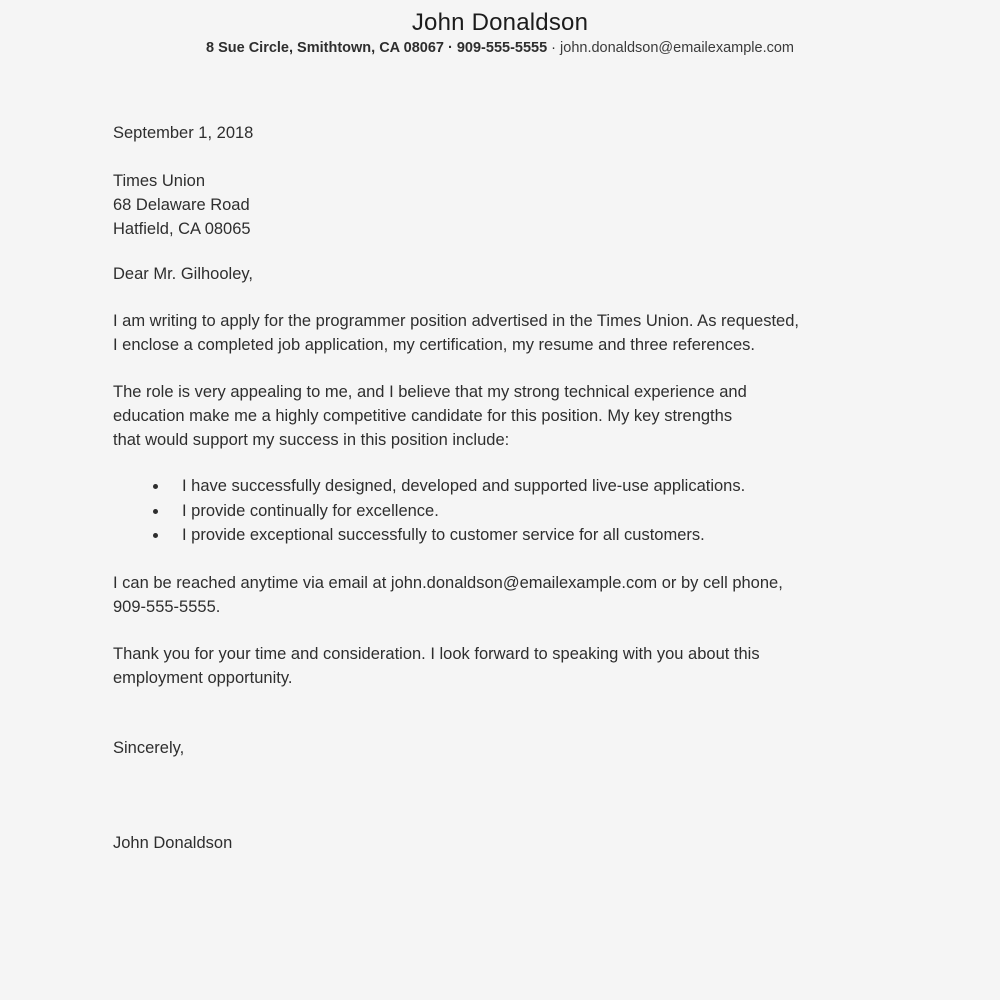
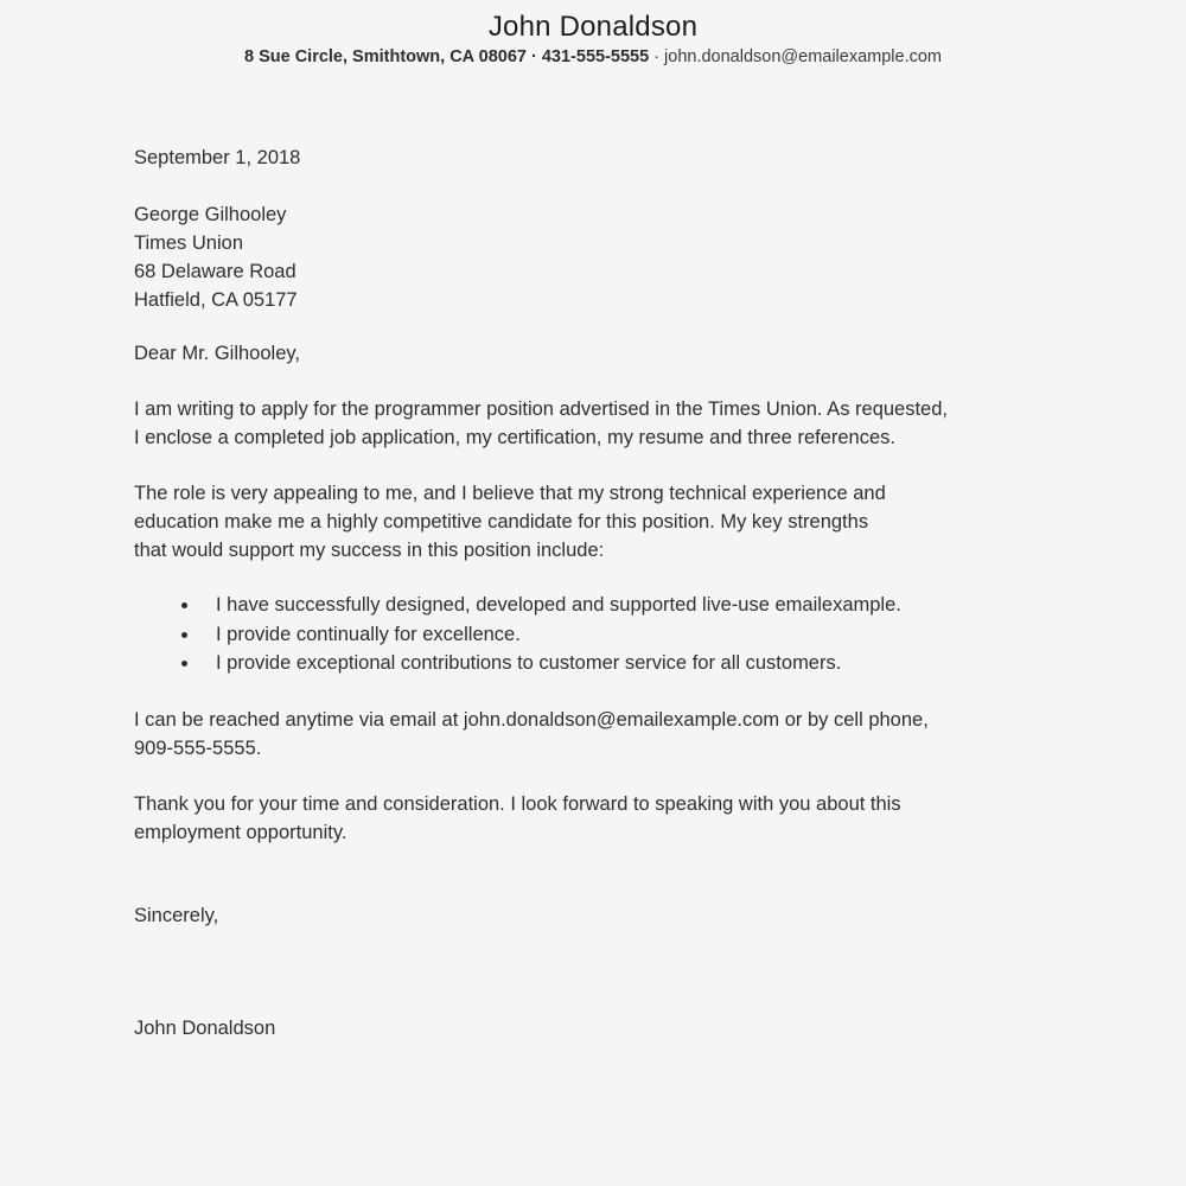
  John Donaldson
- 8 Sue Circle, Smithtown, CA 08067 · 909-555-5555 · john.donaldson@emailexample.com
+ 8 Sue Circle, Smithtown, CA 08067 · 431-555-5555 · john.donaldson@emailexample.com
  September 1, 2018
+ George Gilhooley
  Times Union
  68 Delaware Road
- Hatfield, CA 08065
+ Hatfield, CA 05177
  Dear Mr. Gilhooley,
  I am writing to apply for the programmer position advertised in the Times Union. As requested,
  I enclose a completed job application, my certification, my resume and three references.
  The role is very appealing to me, and I believe that my strong technical experience and
  education make me a highly competitive candidate for this position. My key strengths
  that would support my success in this position include:
- I have successfully designed, developed and supported live-use applications.
+ I have successfully designed, developed and supported live-use emailexample.
  I provide continually for excellence.
- I provide exceptional successfully to customer service for all customers.
+ I provide exceptional contributions to customer service for all customers.
  I can be reached anytime via email at john.donaldson@emailexample.com or by cell phone,
  909-555-5555.
  Thank you for your time and consideration. I look forward to speaking with you about this
  employment opportunity.
  Sincerely,
  John Donaldson
